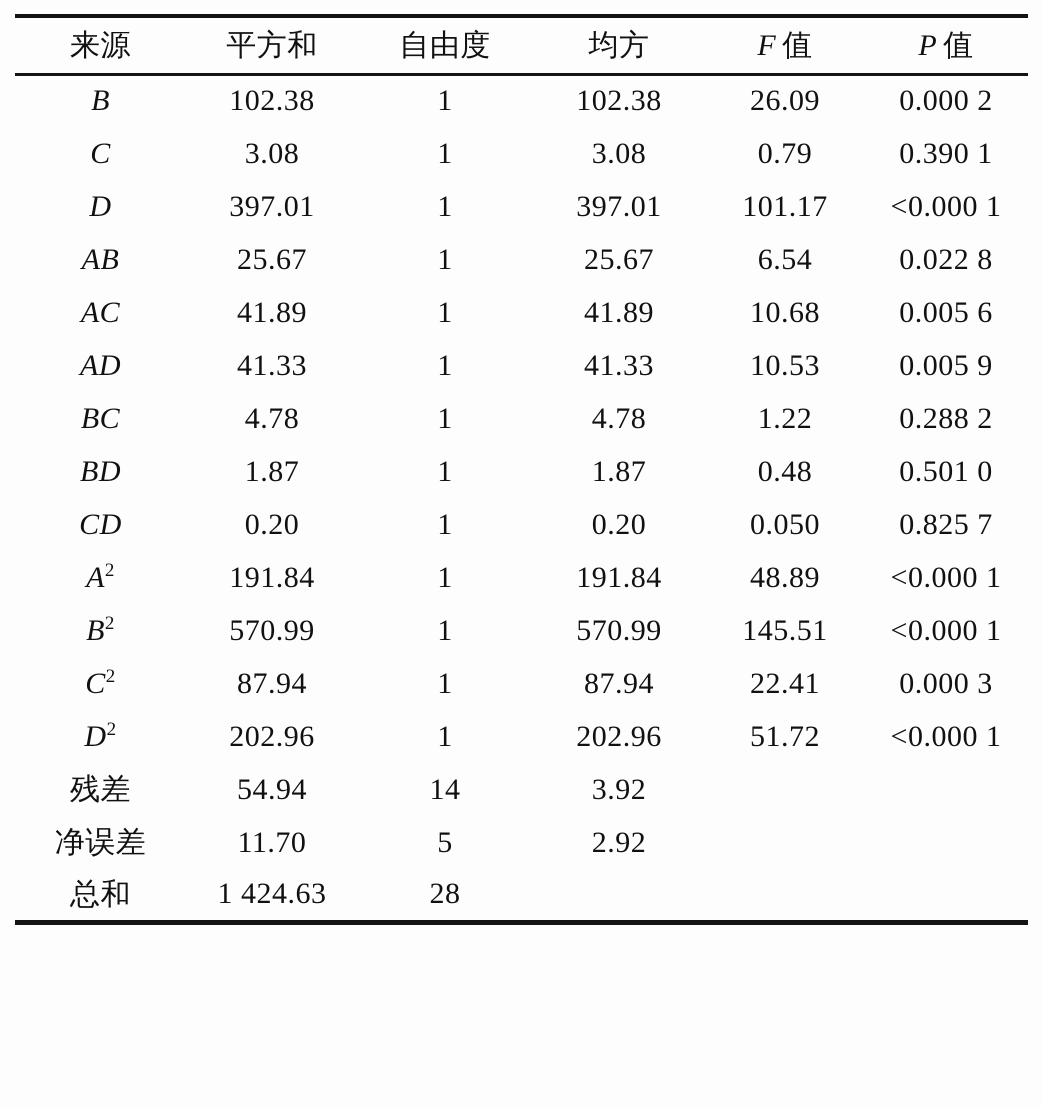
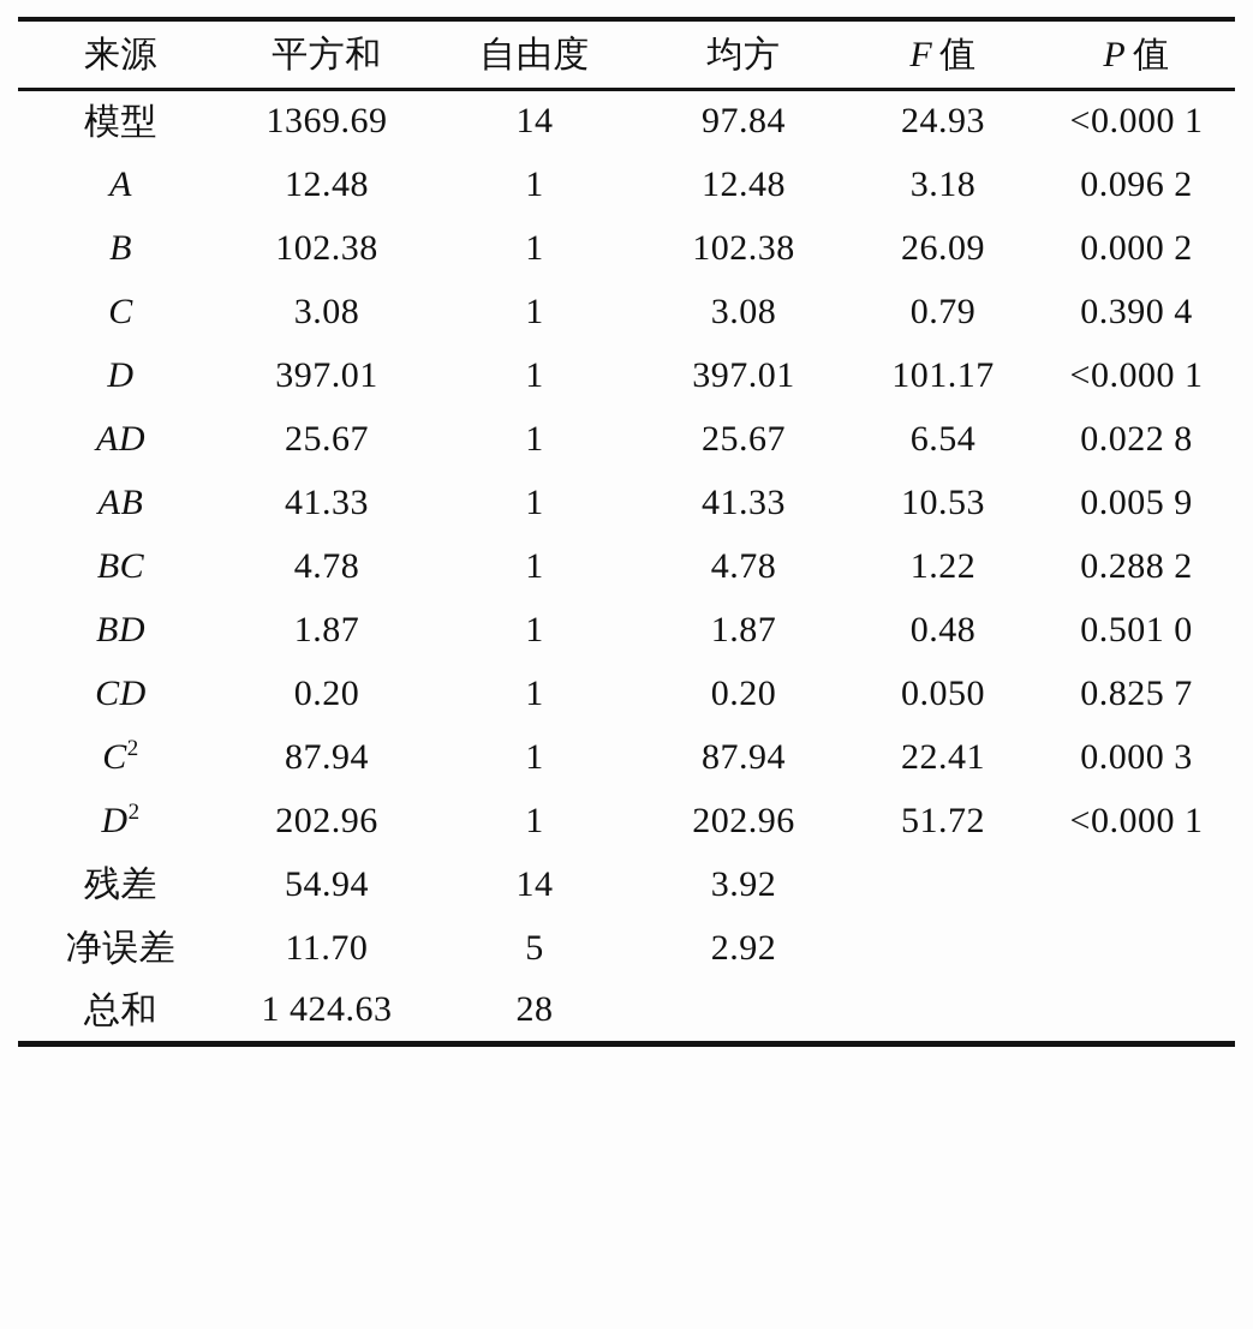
  来源	平方和	自由度	均方	F 值	P 值
+ 模型	1369.69	14	97.84	24.93	<0.000 1
+ A	12.48	1	12.48	3.18	0.096 2
  B	102.38	1	102.38	26.09	0.000 2
- C	3.08	1	3.08	0.79	0.390 1
+ C	3.08	1	3.08	0.79	0.390 4
  D	397.01	1	397.01	101.17	<0.000 1
- AB	25.67	1	25.67	6.54	0.022 8
+ AD	25.67	1	25.67	6.54	0.022 8
- AC	41.89	1	41.89	10.68	0.005 6
- AD	41.33	1	41.33	10.53	0.005 9
+ AB	41.33	1	41.33	10.53	0.005 9
  BC	4.78	1	4.78	1.22	0.288 2
  BD	1.87	1	1.87	0.48	0.501 0
  CD	0.20	1	0.20	0.050	0.825 7
- A2	191.84	1	191.84	48.89	<0.000 1
- B2	570.99	1	570.99	145.51	<0.000 1
  C2	87.94	1	87.94	22.41	0.000 3
  D2	202.96	1	202.96	51.72	<0.000 1
  残差	54.94	14	3.92
  净误差	11.70	5	2.92
  总和	1 424.63	28
